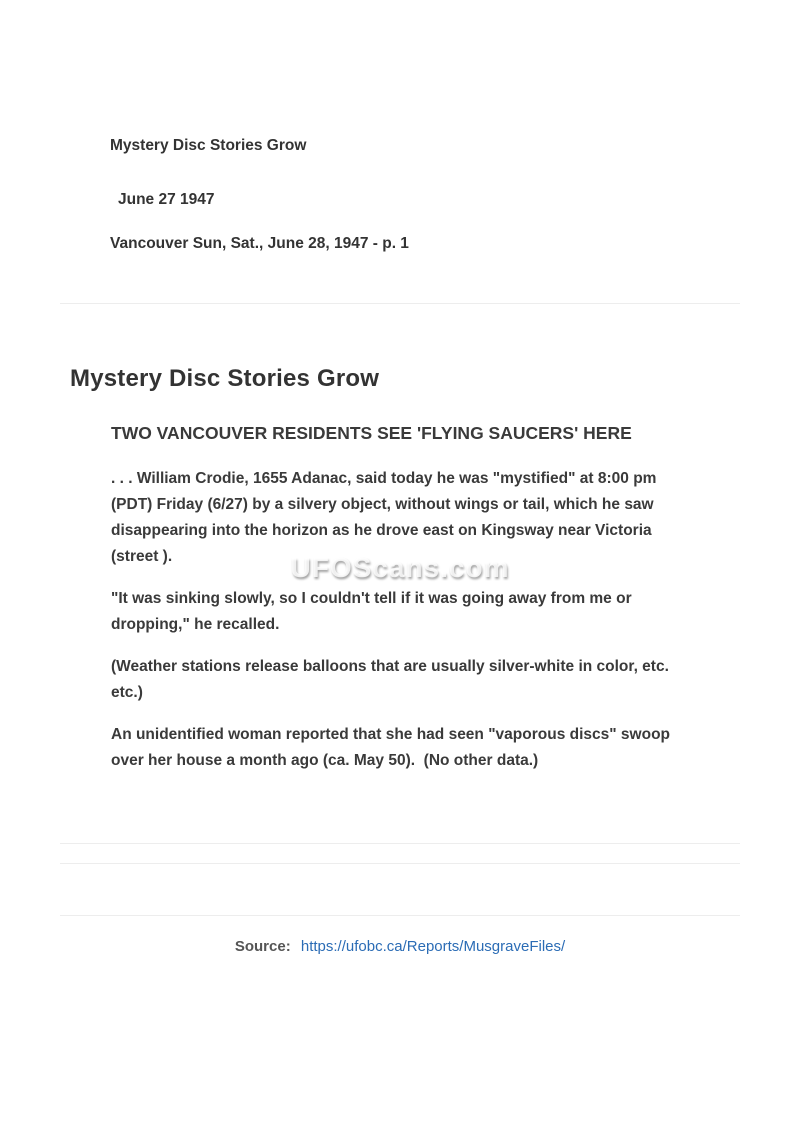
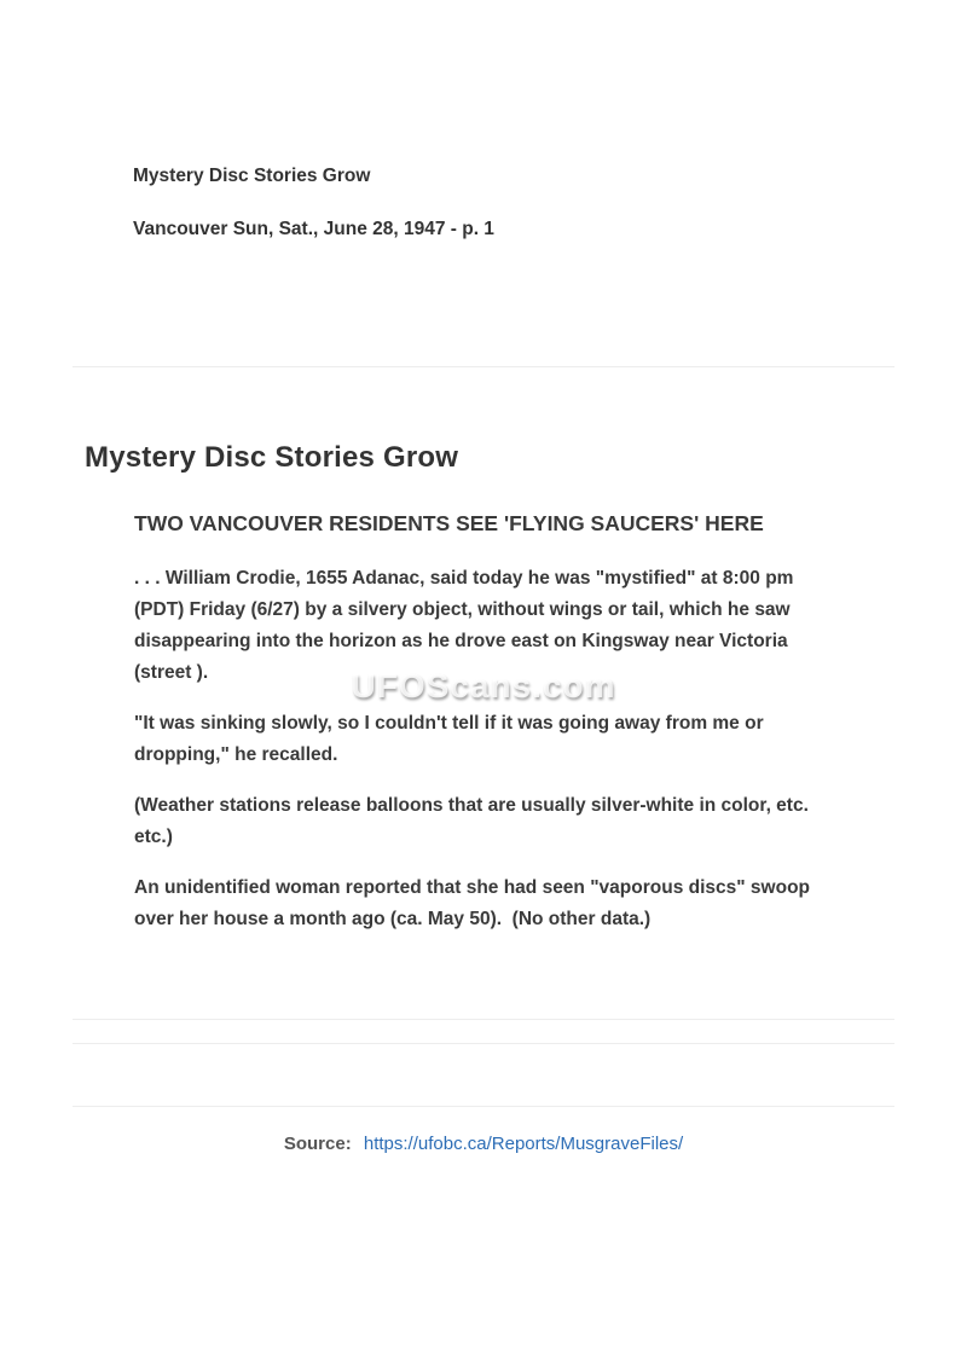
  Mystery Disc Stories Grow
- June 27 1947
  Vancouver Sun, Sat., June 28, 1947 - p. 1
  Mystery Disc Stories Grow
  TWO VANCOUVER RESIDENTS SEE 'FLYING SAUCERS' HERE
  . . . William Crodie, 1655 Adanac, said today he was "mystified" at 8:00 pm (PDT) Friday (6/27) by a silvery object, without wings or tail, which he saw disappearing into the horizon as he drove east on Kingsway near Victoria (street ).
  "It was sinking slowly, so I couldn't tell if it was going away from me or dropping," he recalled.
  (Weather stations release balloons that are usually silver-white in color, etc. etc.)
  An unidentified woman reported that she had seen "vaporous discs" swoop over her house a month ago (ca. May 50). (No other data.)
  UFOScans.com
  Source: https://ufobc.ca/Reports/MusgraveFiles/
